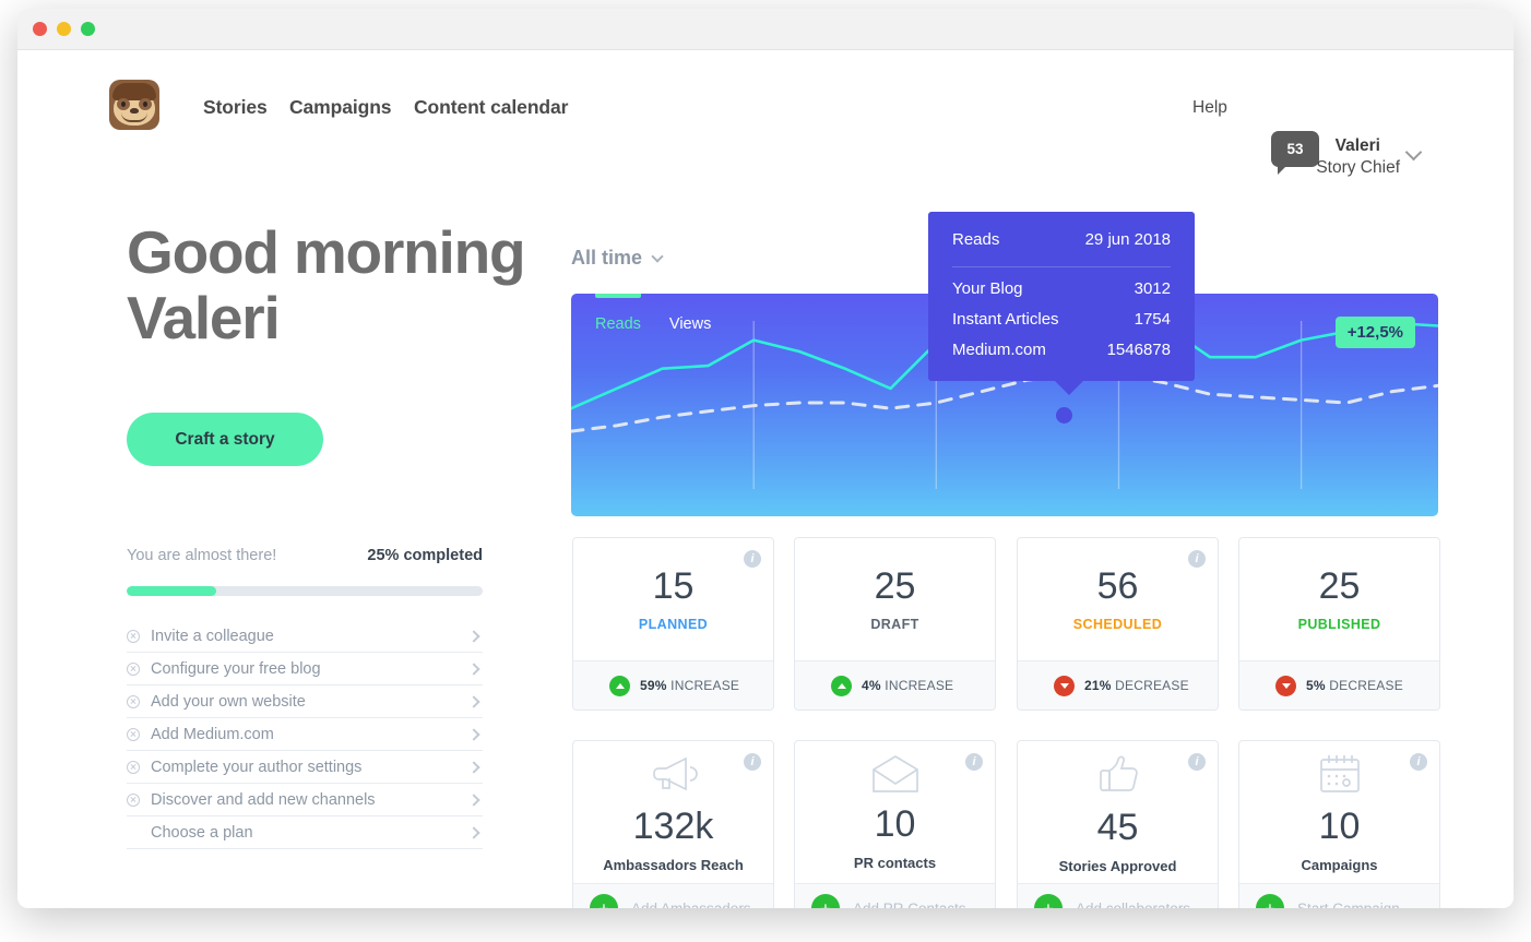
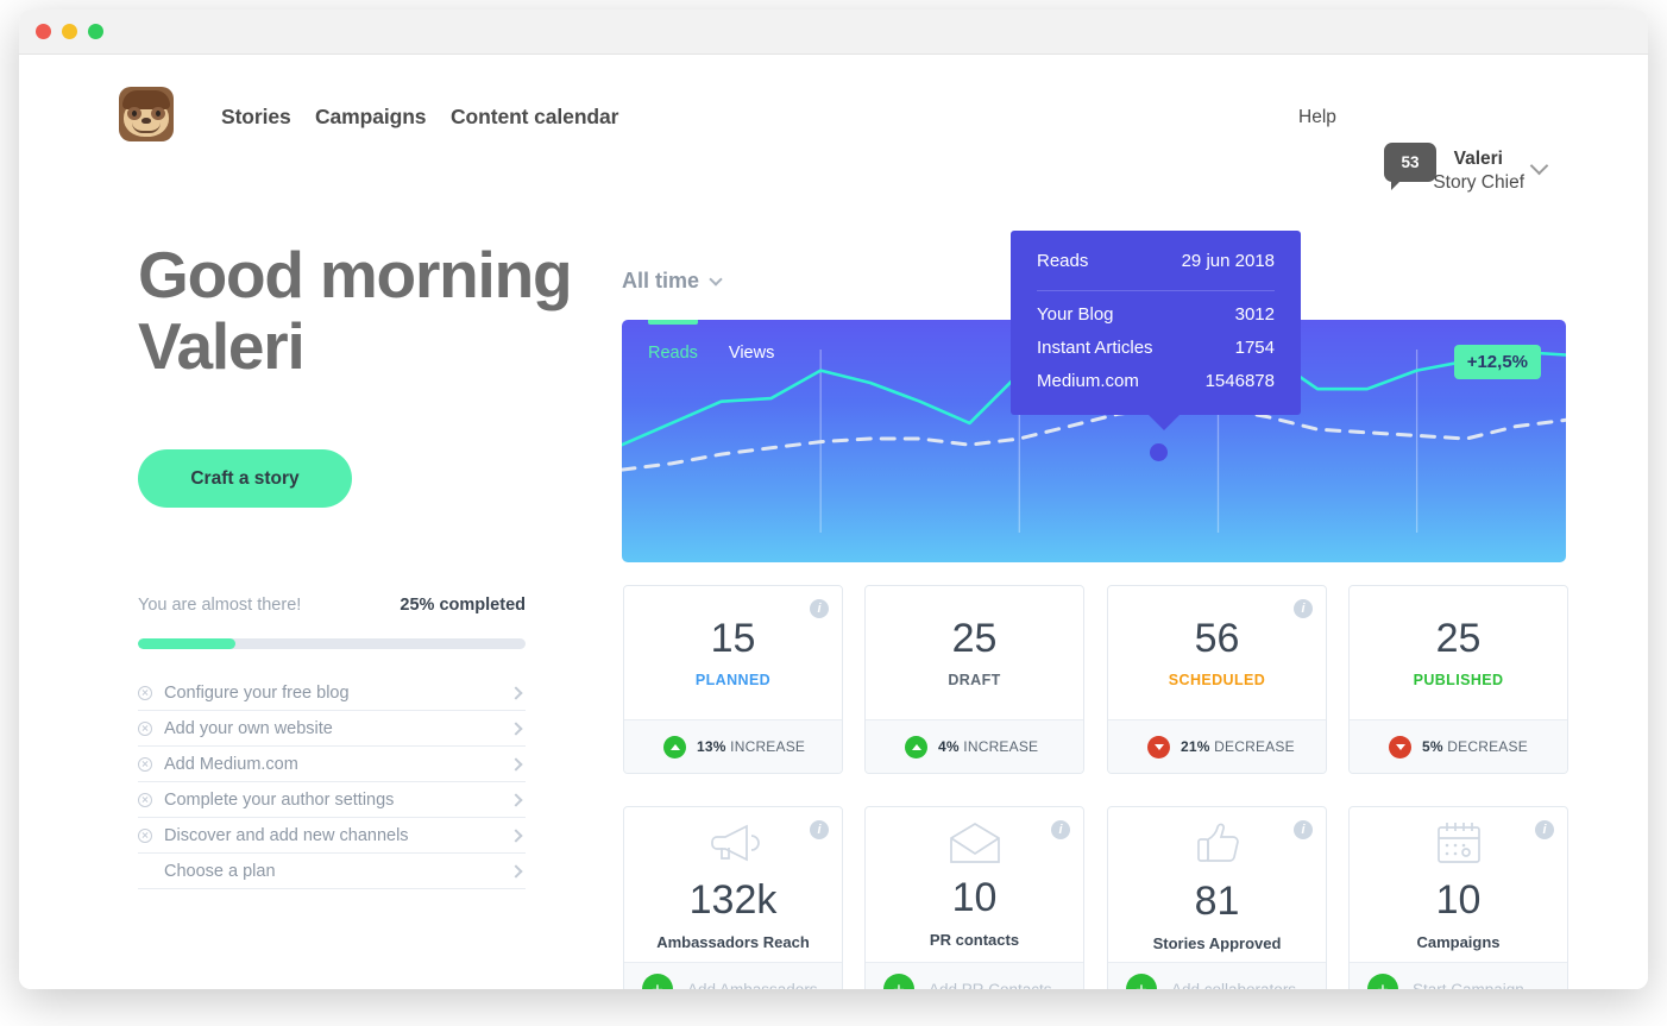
  Stories
  Campaigns
  Content calendar
  Help
  53
  Valeri
  Story Chief
  Good morning Valeri
  Craft a story
  You are almost there!
  25% completed
- Invite a colleague
  Configure your free blog
  Add your own website
  Add Medium.com
  Complete your author settings
  Discover and add new channels
  Choose a plan
  All time
  Reads
  Views
  +12,5%
  Reads
  29 jun 2018
  Your Blog
  3012
  Instant Articles
  1754
  Medium.com
  1546878
  i
  15
  PLANNED
- 59% INCREASE
+ 13% INCREASE
  25
  DRAFT
  4% INCREASE
  i
  56
  SCHEDULED
  21% DECREASE
  25
  PUBLISHED
  5% DECREASE
  i
  132k
  Ambassadors Reach
  i
  10
  PR contacts
  i
- 45
+ 81
  Stories Approved
  i
  10
  Campaigns
